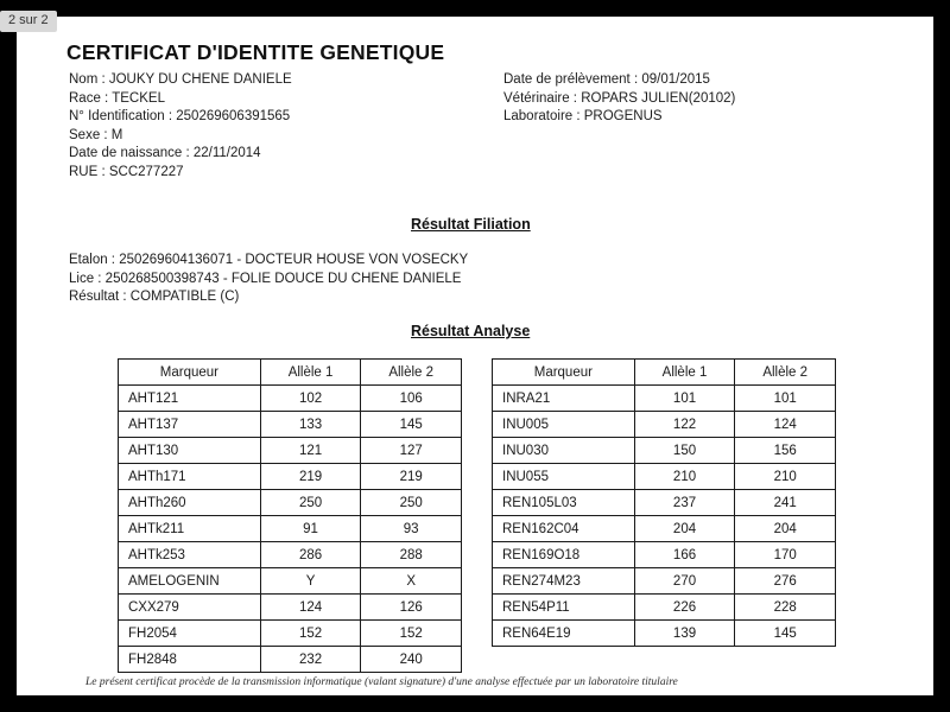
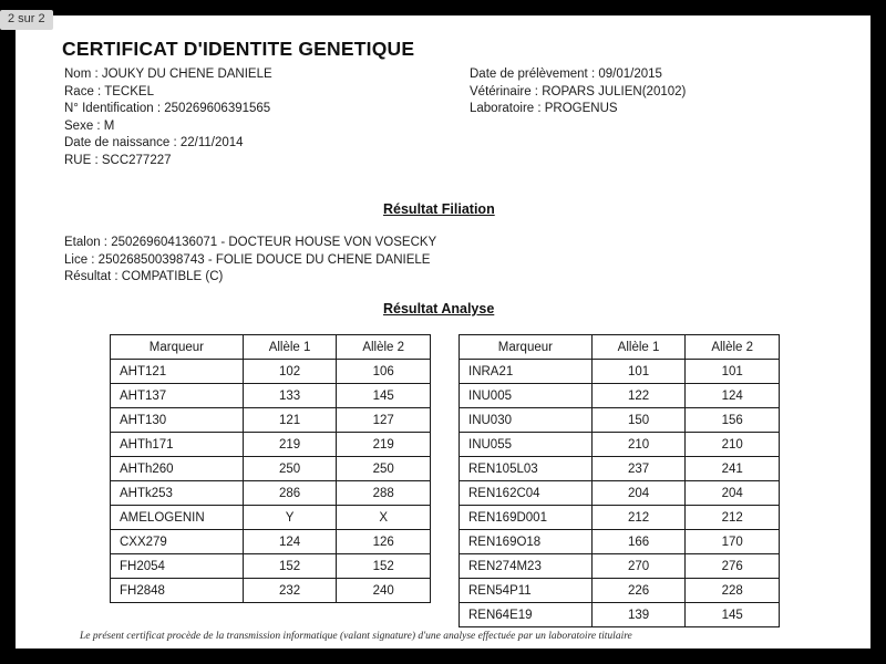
  2 sur 2
  CERTIFICAT D'IDENTITE GENETIQUE
  Nom : JOUKY DU CHENE DANIELE
  Race : TECKEL
  N° Identification : 250269606391565
  Sexe : M
  Date de naissance : 22/11/2014
  RUE : SCC277227
  Date de prélèvement : 09/01/2015
  Vétérinaire : ROPARS JULIEN(20102)
  Laboratoire : PROGENUS
  Résultat Filiation
  Etalon : 250269604136071 - DOCTEUR HOUSE VON VOSECKY
  Lice : 250268500398743 - FOLIE DOUCE DU CHENE DANIELE
  Résultat : COMPATIBLE (C)
  Résultat Analyse
  Marqueur	Allèle 1	Allèle 2
  AHT121	102	106
  AHT137	133	145
  AHT130	121	127
  AHTh171	219	219
  AHTh260	250	250
- AHTk211	91	93
  AHTk253	286	288
  AMELOGENIN	Y	X
  CXX279	124	126
  FH2054	152	152
  FH2848	232	240
  Marqueur	Allèle 1	Allèle 2
  INRA21	101	101
  INU005	122	124
  INU030	150	156
  INU055	210	210
  REN105L03	237	241
  REN162C04	204	204
+ REN169D001	212	212
  REN169O18	166	170
  REN274M23	270	276
  REN54P11	226	228
  REN64E19	139	145
  Le présent certificat procède de la transmission informatique (valant signature) d'une analyse effectuée par un laboratoire titulaire
